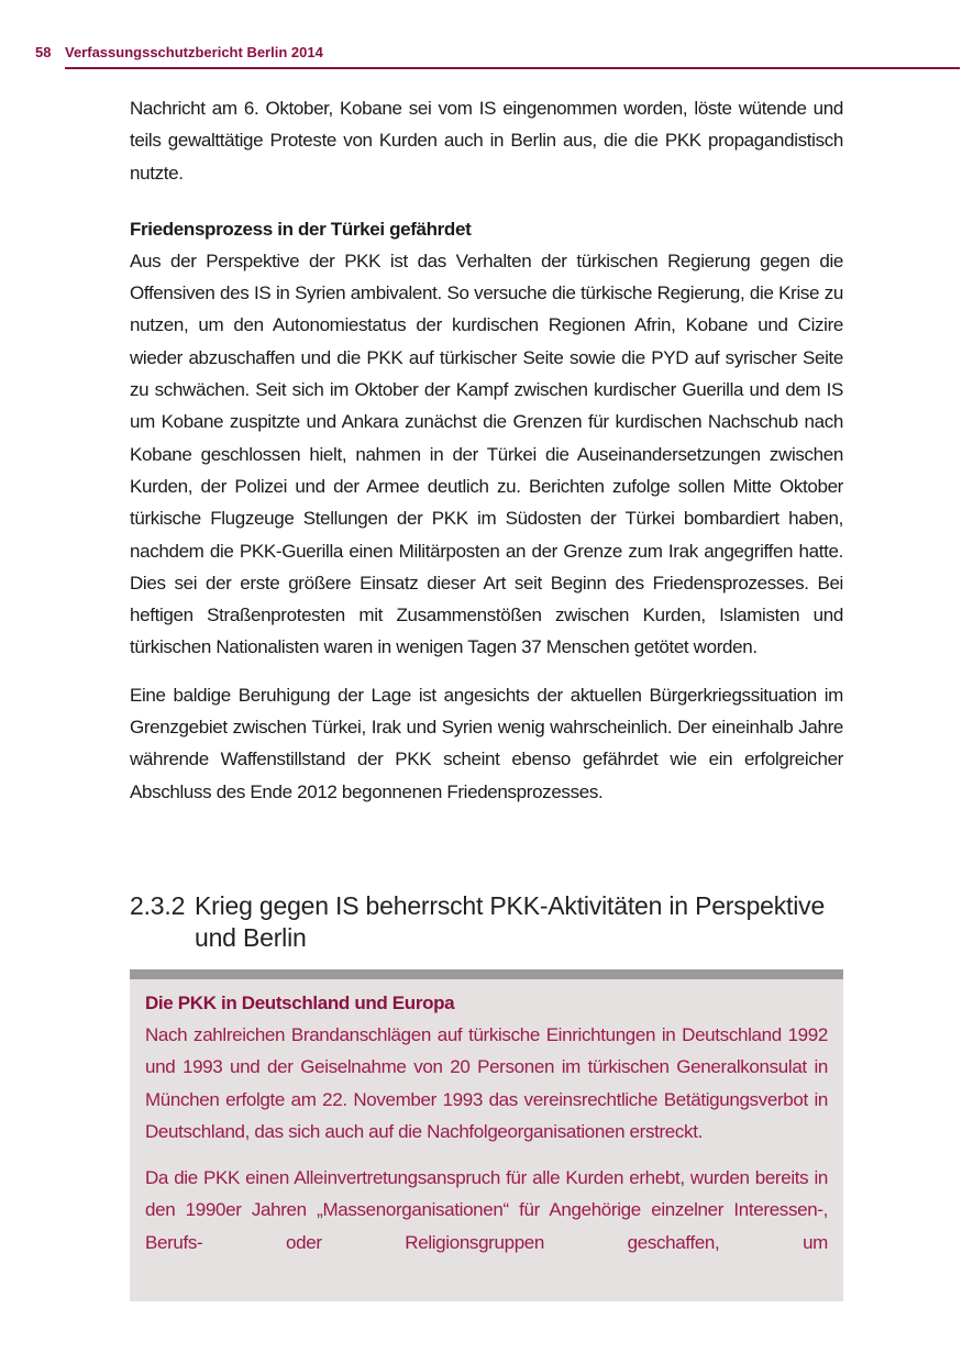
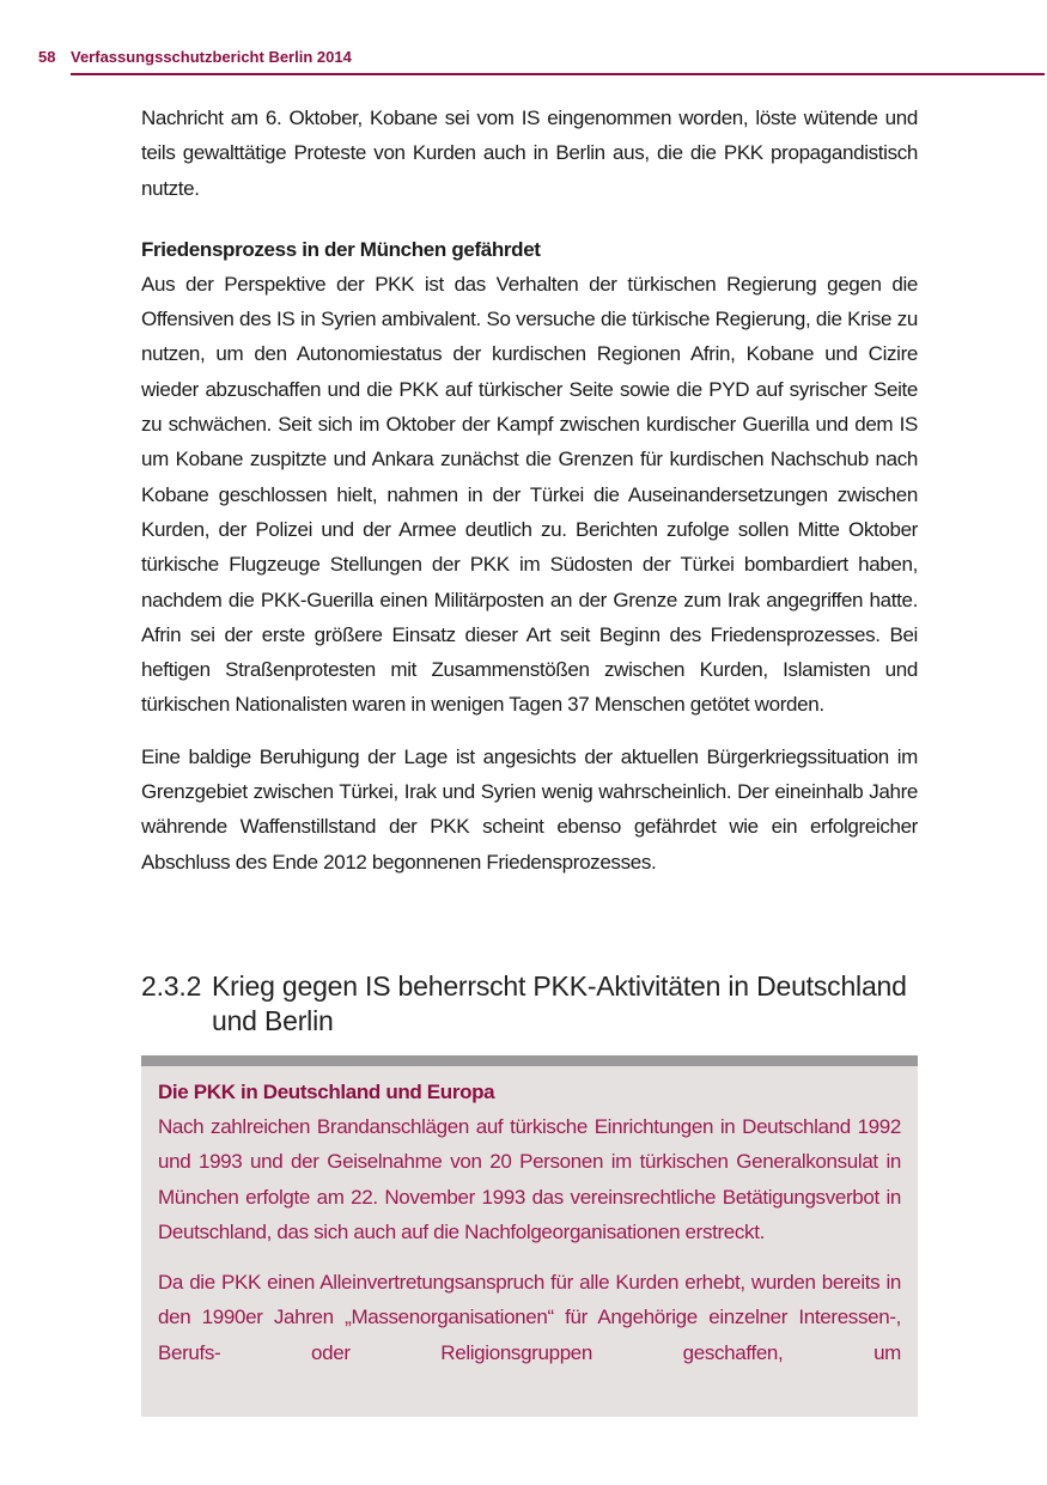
  58
  Verfassungsschutzbericht Berlin 2014
  Nachricht am 6. Oktober, Kobane sei vom IS eingenommen worden, löste wütende und teils gewalttätige Proteste von Kurden auch in Berlin aus, die die PKK propagandistisch nutzte.
- Friedensprozess in der Türkei gefährdet
+ Friedensprozess in der München gefährdet
- Aus der Perspektive der PKK ist das Verhalten der türkischen Regierung gegen die Offensiven des IS in Syrien ambivalent. So versuche die türkische Regierung, die Krise zu nutzen, um den Autonomiestatus der kurdischen Regionen Afrin, Kobane und Cizire wieder abzuschaffen und die PKK auf türkischer Seite sowie die PYD auf syrischer Seite zu schwächen. Seit sich im Oktober der Kampf zwischen kurdischer Guerilla und dem IS um Kobane zuspitzte und Ankara zunächst die Grenzen für kurdischen Nachschub nach Kobane geschlossen hielt, nahmen in der Türkei die Auseinandersetzungen zwischen Kurden, der Polizei und der Armee deutlich zu. Berichten zufolge sollen Mitte Oktober türkische Flugzeuge Stellungen der PKK im Südosten der Türkei bombardiert haben, nachdem die PKK-Guerilla einen Militärposten an der Grenze zum Irak angegriffen hatte. Dies sei der erste größere Einsatz dieser Art seit Beginn des Friedensprozesses. Bei heftigen Straßenprotesten mit Zusammenstößen zwischen Kurden, Islamisten und türkischen Nationalisten waren in wenigen Tagen 37 Menschen getötet worden.
+ Aus der Perspektive der PKK ist das Verhalten der türkischen Regierung gegen die Offensiven des IS in Syrien ambivalent. So versuche die türkische Regierung, die Krise zu nutzen, um den Autonomiestatus der kurdischen Regionen Afrin, Kobane und Cizire wieder abzuschaffen und die PKK auf türkischer Seite sowie die PYD auf syrischer Seite zu schwächen. Seit sich im Oktober der Kampf zwischen kurdischer Guerilla und dem IS um Kobane zuspitzte und Ankara zunächst die Grenzen für kurdischen Nachschub nach Kobane geschlossen hielt, nahmen in der Türkei die Auseinandersetzungen zwischen Kurden, der Polizei und der Armee deutlich zu. Berichten zufolge sollen Mitte Oktober türkische Flugzeuge Stellungen der PKK im Südosten der Türkei bombardiert haben, nachdem die PKK-Guerilla einen Militärposten an der Grenze zum Irak angegriffen hatte. Afrin sei der erste größere Einsatz dieser Art seit Beginn des Friedensprozesses. Bei heftigen Straßenprotesten mit Zusammenstößen zwischen Kurden, Islamisten und türkischen Nationalisten waren in wenigen Tagen 37 Menschen getötet worden.
  Eine baldige Beruhigung der Lage ist angesichts der aktuellen Bürgerkriegssituation im Grenzgebiet zwischen Türkei, Irak und Syrien wenig wahrscheinlich. Der eineinhalb Jahre währende Waffenstillstand der PKK scheint ebenso gefährdet wie ein erfolgreicher Abschluss des Ende 2012 begonnenen Friedensprozesses.
  2.3.2
- Krieg gegen IS beherrscht PKK-Aktivitäten in Perspektive und Berlin
+ Krieg gegen IS beherrscht PKK-Aktivitäten in Deutschland und Berlin
  Die PKK in Deutschland und Europa
  Nach zahlreichen Brandanschlägen auf türkische Einrichtungen in Deutschland 1992 und 1993 und der Geiselnahme von 20 Personen im türkischen Generalkonsulat in München erfolgte am 22. November 1993 das vereinsrechtliche Betätigungsverbot in Deutschland, das sich auch auf die Nachfolgeorganisationen erstreckt.
  Da die PKK einen Alleinvertretungsanspruch für alle Kurden erhebt, wurden bereits in den 1990er Jahren „Massenorganisationen“ für Angehörige einzelner Interessen-, Berufs- oder Religionsgruppen geschaffen, um
